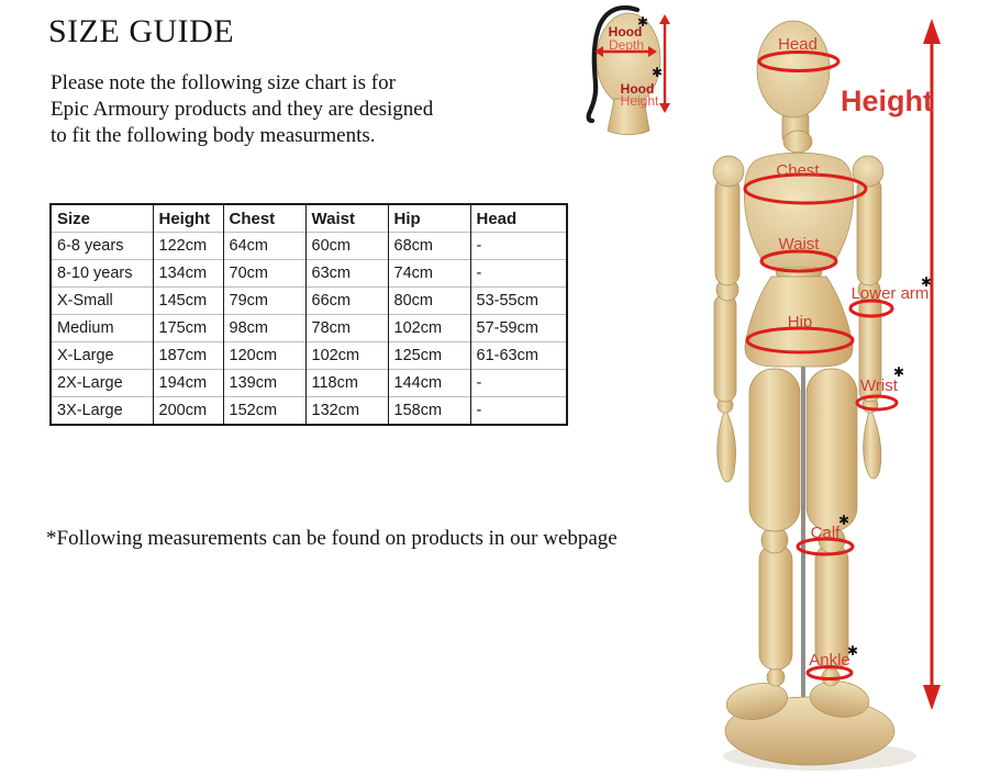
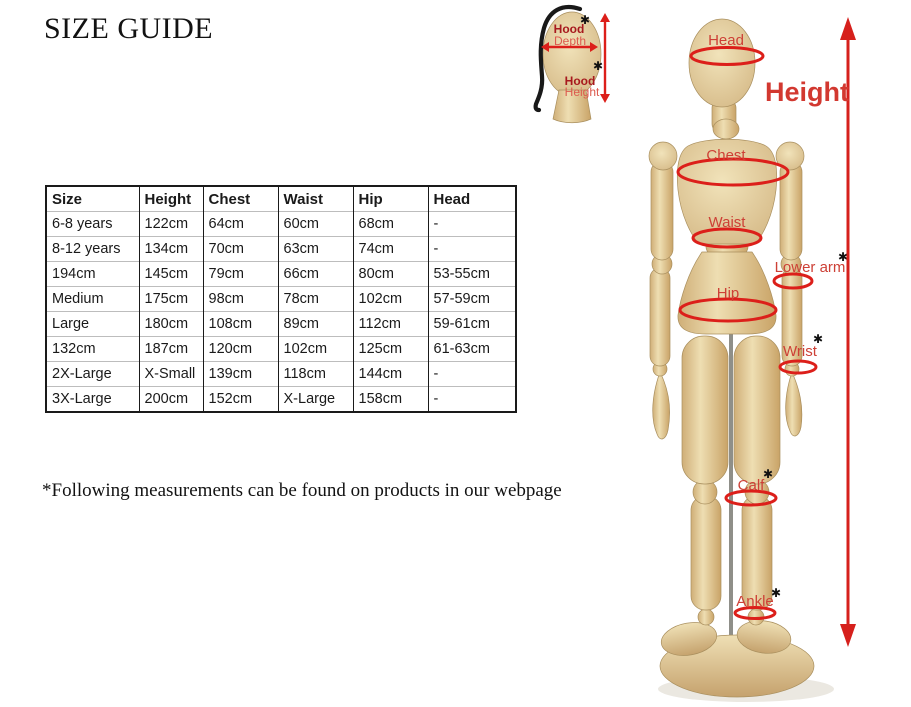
  SIZE GUIDE
- Please note the following size chart is for
- Epic Armoury products and they are designed
- to fit the following body measurments.
  Size	Height	Chest	Waist	Hip	Head
  6-8 years	122cm	64cm	60cm	68cm	-
- 8-10 years	134cm	70cm	63cm	74cm	-
+ 8-12 years	134cm	70cm	63cm	74cm	-
- X-Small	145cm	79cm	66cm	80cm	53-55cm
+ 194cm	145cm	79cm	66cm	80cm	53-55cm
  Medium	175cm	98cm	78cm	102cm	57-59cm
+ Large	180cm	108cm	89cm	112cm	59-61cm
- X-Large	187cm	120cm	102cm	125cm	61-63cm
+ 132cm	187cm	120cm	102cm	125cm	61-63cm
- 2X-Large	194cm	139cm	118cm	144cm	-
+ 2X-Large	X-Small	139cm	118cm	144cm	-
- 3X-Large	200cm	152cm	132cm	158cm	-
+ 3X-Large	200cm	152cm	X-Large	158cm	-
  *Following measurements can be found on products in our webpage
  Hood
  Depth
  Hood
  Height
  ✱
  ✱
  Head
  Chest
  Waist
  Lower arm
  Hip
  Wrist
  Calf
  Ankle
  ✱
  ✱
  ✱
  ✱
  Height
